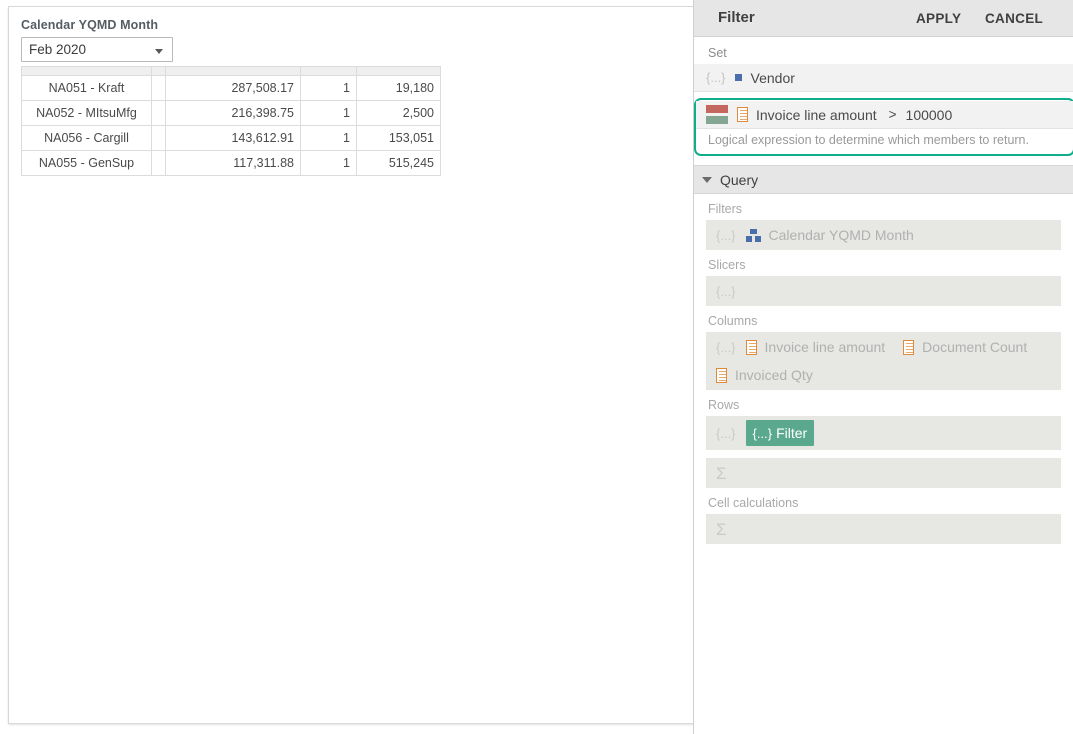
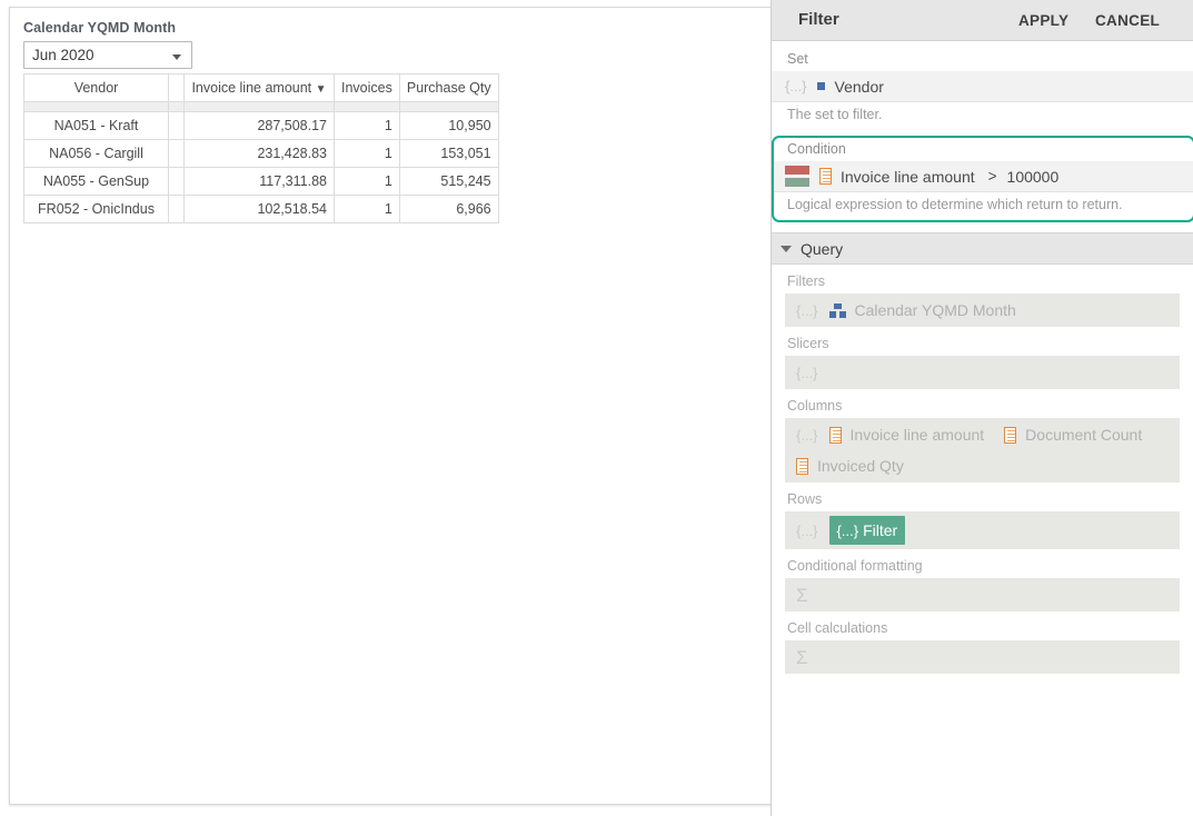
  Calendar YQMD Month
- Feb 2020
+ Jun 2020
+ Vendor		Invoice line amount ▼	Invoices	Purchase Qty
- NA051 - Kraft		287,508.17	1	19,180
+ NA051 - Kraft		287,508.17	1	10,950
- NA052 - MItsuMfg		216,398.75	1	2,500
- NA056 - Cargill		143,612.91	1	153,051
+ NA056 - Cargill		231,428.83	1	153,051
  NA055 - GenSup		117,311.88	1	515,245
+ FR052 - OnicIndus		102,518.54	1	6,966
  Filter
  APPLY
  CANCEL
  Set
  {...}
  Vendor
+ The set to filter.
+ Condition
  Invoice line amount
  >
  100000
- Logical expression to determine which members to return.
+ Logical expression to determine which return to return.
  Query
  Filters
  {...}
  Calendar YQMD Month
  Slicers
  {...}
  Columns
  {...}
  Invoice line amount
  Document Count
  Invoiced Qty
  Rows
  {...}
  {...}
  Filter
+ Conditional formatting
  Σ
  Cell calculations
  Σ
